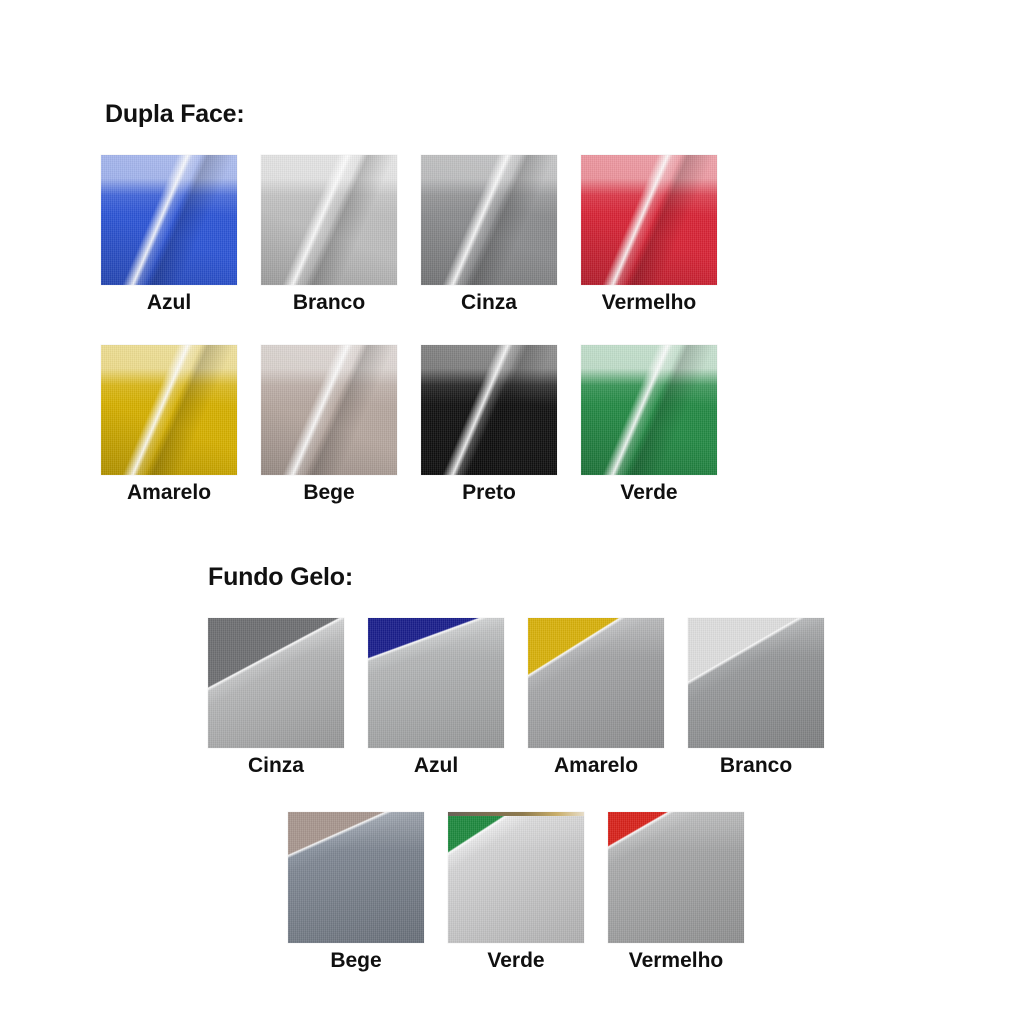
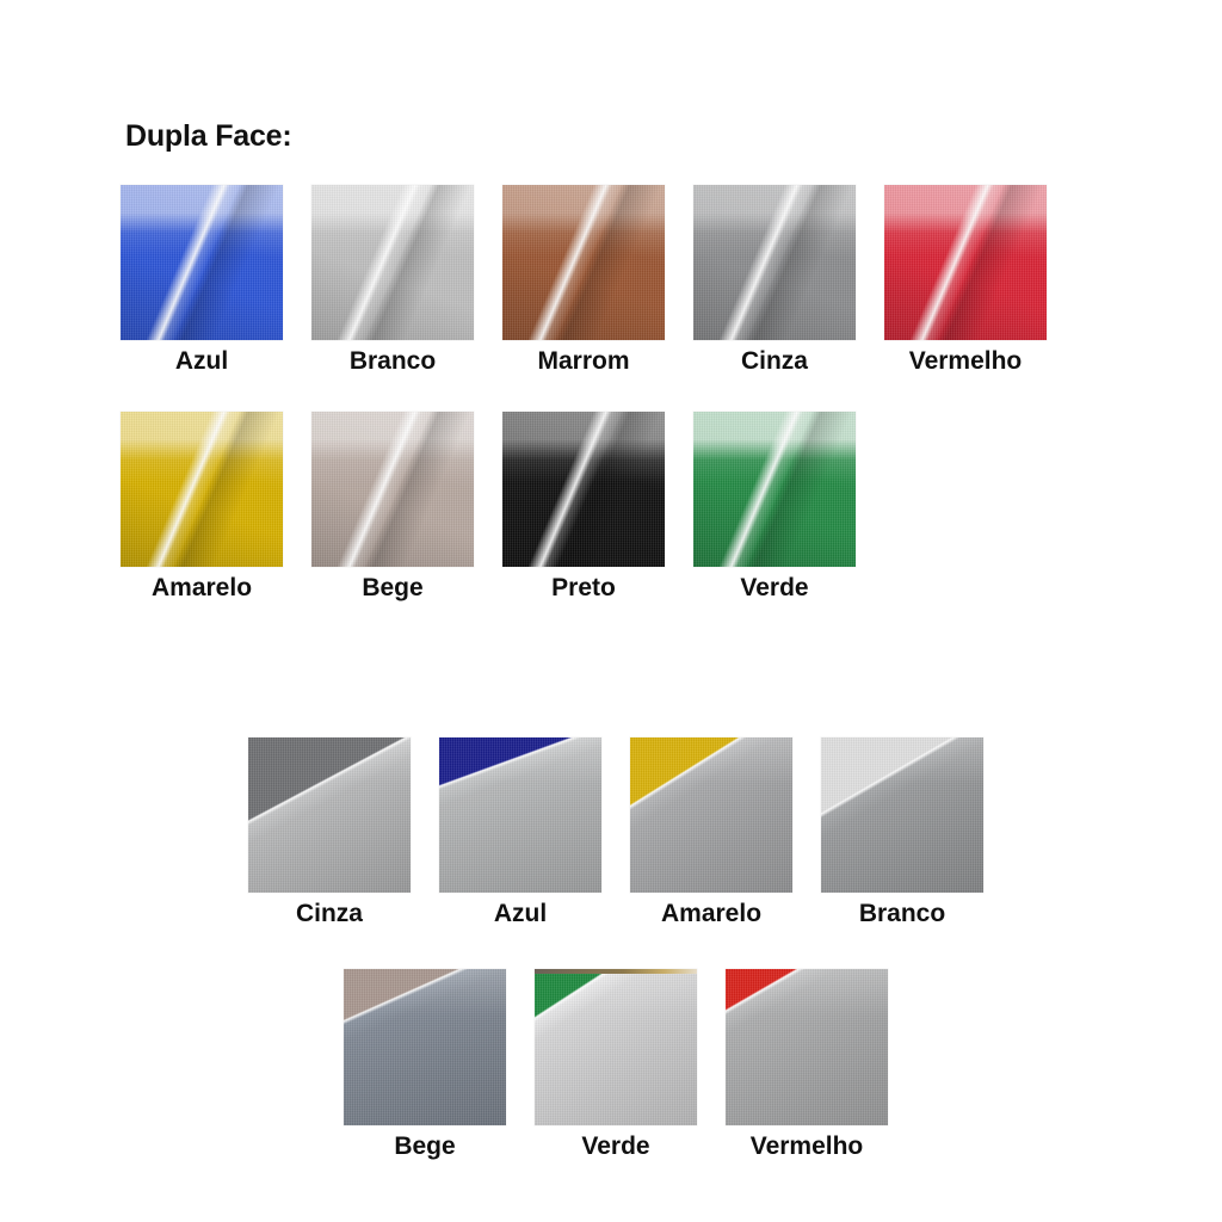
  Dupla Face:
  Azul
  Branco
+ Marrom
  Cinza
  Vermelho
  Amarelo
  Bege
  Preto
  Verde
- Fundo Gelo:
  Cinza
  Azul
  Amarelo
  Branco
  Bege
  Verde
  Vermelho
